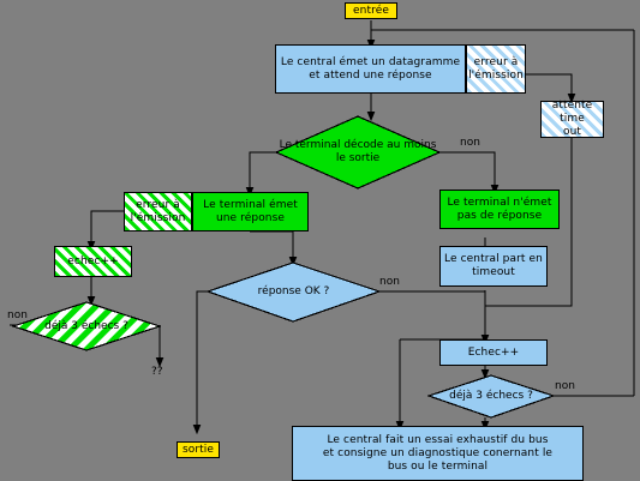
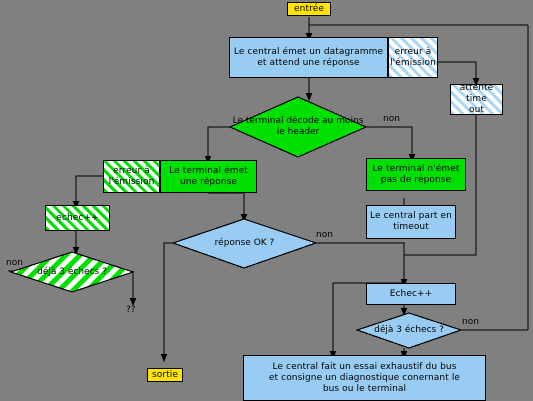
  entrée
  Le central émet un datagramme
  et attend une réponse
  erreur à
  l'émission
  attente time
  out
- Le terminal décode au moins le sortie
+ Le terminal décode au moins le header
  non
  erreur à
  l'émission
  Le terminal émet
  une réponse
  Le terminal n'émet
  pas de réponse
  Le central part en
  timeout
  echec++
  Echec++
  déjà 3 échecs ?
  non
  ??
  réponse OK ?
  non
  déjà 3 échecs ?
  non
  Le central fait un essai exhaustif du bus
  et consigne un diagnostique conernant le
  bus ou le terminal
  sortie
